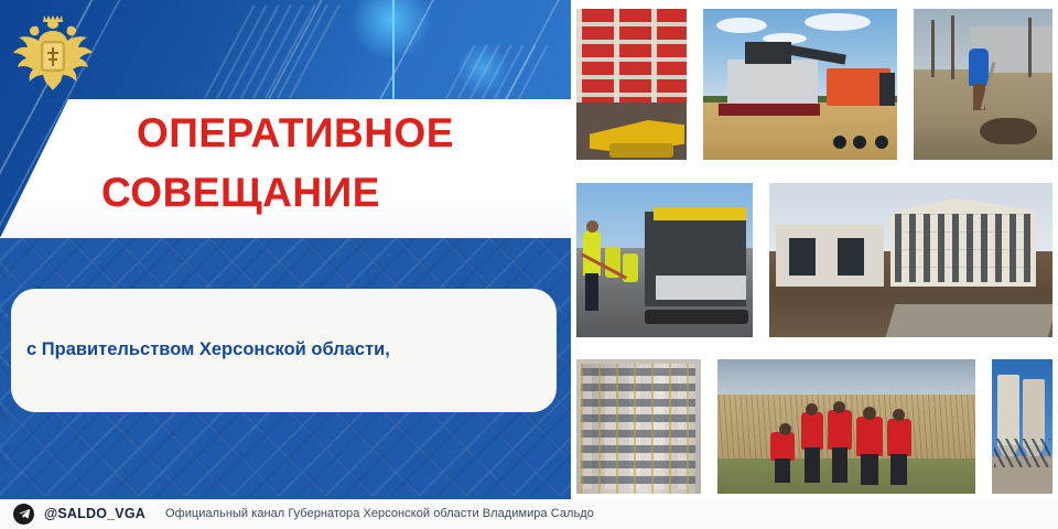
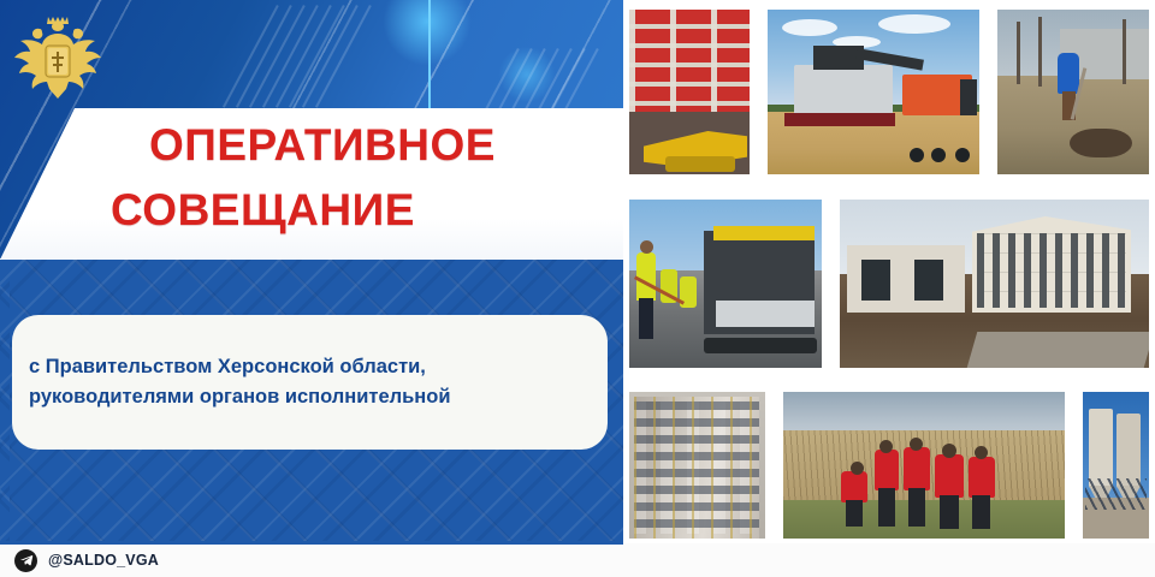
  ОПЕРАТИВНОЕ
  СОВЕЩАНИЕ
  с Правительством Херсонской области,
+ руководителями органов исполнительной
  @SALDO_VGA
- Официальный канал Губернатора Херсонской области Владимира Сальдо
